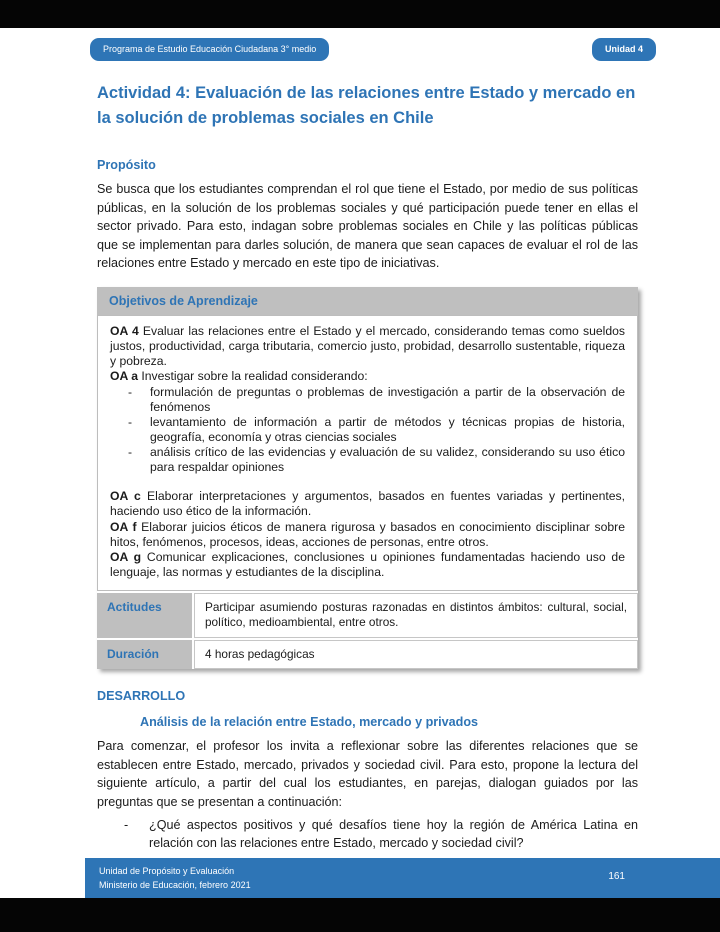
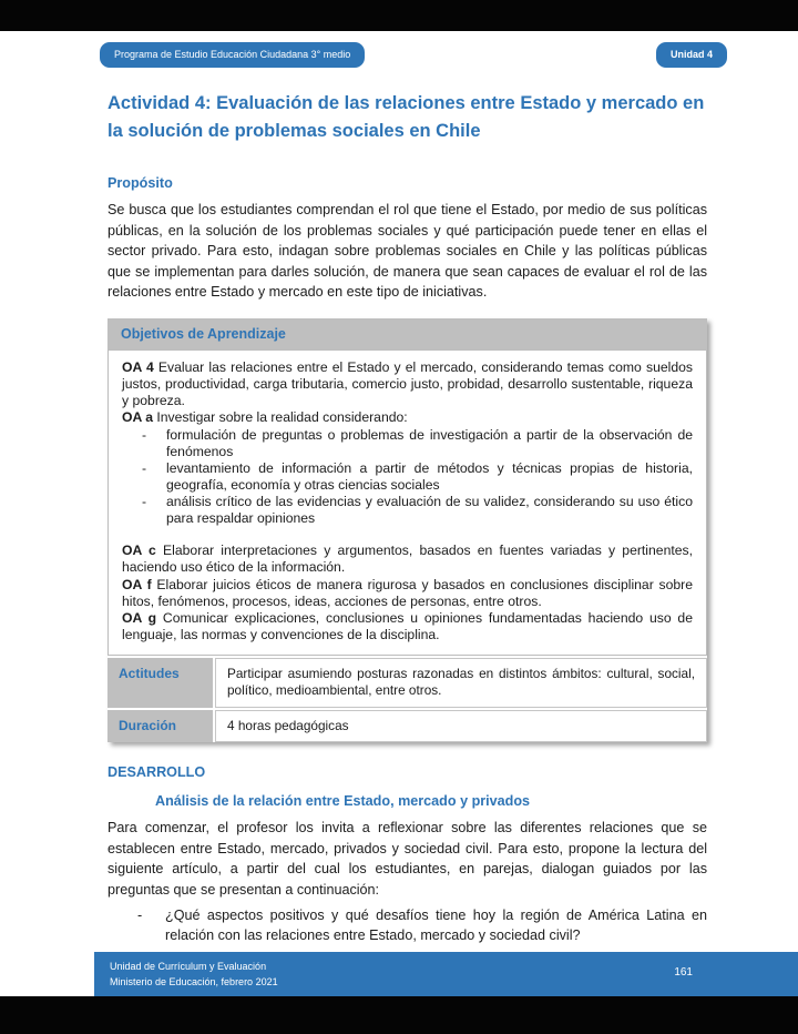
  Programa de Estudio Educación Ciudadana 3° medio
  Unidad 4
  Actividad 4: Evaluación de las relaciones entre Estado y mercado en la solución de problemas sociales en Chile
  Propósito
  Se busca que los estudiantes comprendan el rol que tiene el Estado, por medio de sus políticas públicas, en la solución de los problemas sociales y qué participación puede tener en ellas el sector privado. Para esto, indagan sobre problemas sociales en Chile y las políticas públicas que se implementan para darles solución, de manera que sean capaces de evaluar el rol de las relaciones entre Estado y mercado en este tipo de iniciativas.
  Objetivos de Aprendizaje
  OA 4 Evaluar las relaciones entre el Estado y el mercado, considerando temas como sueldos justos, productividad, carga tributaria, comercio justo, probidad, desarrollo sustentable, riqueza y pobreza.
  OA a Investigar sobre la realidad considerando:
  -
  formulación de preguntas o problemas de investigación a partir de la observación de fenómenos
  -
  levantamiento de información a partir de métodos y técnicas propias de historia, geografía, economía y otras ciencias sociales
  -
  análisis crítico de las evidencias y evaluación de su validez, considerando su uso ético para respaldar opiniones
  OA c Elaborar interpretaciones y argumentos, basados en fuentes variadas y pertinentes, haciendo uso ético de la información.
- OA f Elaborar juicios éticos de manera rigurosa y basados en conocimiento disciplinar sobre hitos, fenómenos, procesos, ideas, acciones de personas, entre otros.
+ OA f Elaborar juicios éticos de manera rigurosa y basados en conclusiones disciplinar sobre hitos, fenómenos, procesos, ideas, acciones de personas, entre otros.
- OA g Comunicar explicaciones, conclusiones u opiniones fundamentadas haciendo uso de lenguaje, las normas y estudiantes de la disciplina.
+ OA g Comunicar explicaciones, conclusiones u opiniones fundamentadas haciendo uso de lenguaje, las normas y convenciones de la disciplina.
  Actitudes
  Participar asumiendo posturas razonadas en distintos ámbitos: cultural, social, político, medioambiental, entre otros.
  Duración
  4 horas pedagógicas
  DESARROLLO
  Análisis de la relación entre Estado, mercado y privados
  Para comenzar, el profesor los invita a reflexionar sobre las diferentes relaciones que se establecen entre Estado, mercado, privados y sociedad civil. Para esto, propone la lectura del siguiente artículo, a partir del cual los estudiantes, en parejas, dialogan guiados por las preguntas que se presentan a continuación:
  -
  ¿Qué aspectos positivos y qué desafíos tiene hoy la región de América Latina en relación con las relaciones entre Estado, mercado y sociedad civil?
- Unidad de Propósito y Evaluación
+ Unidad de Currículum y Evaluación
  Ministerio de Educación, febrero 2021
  161
